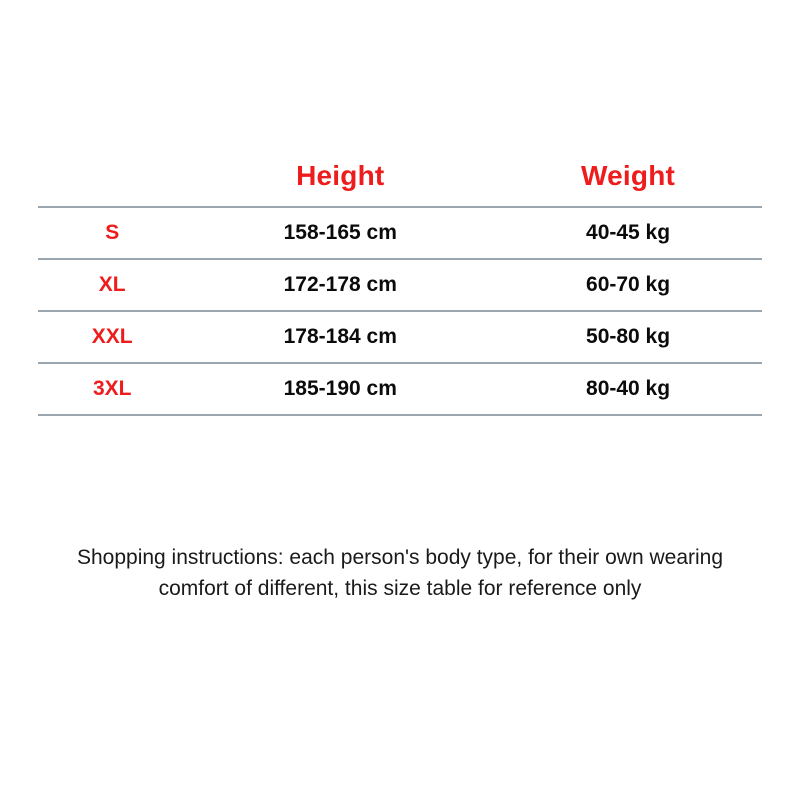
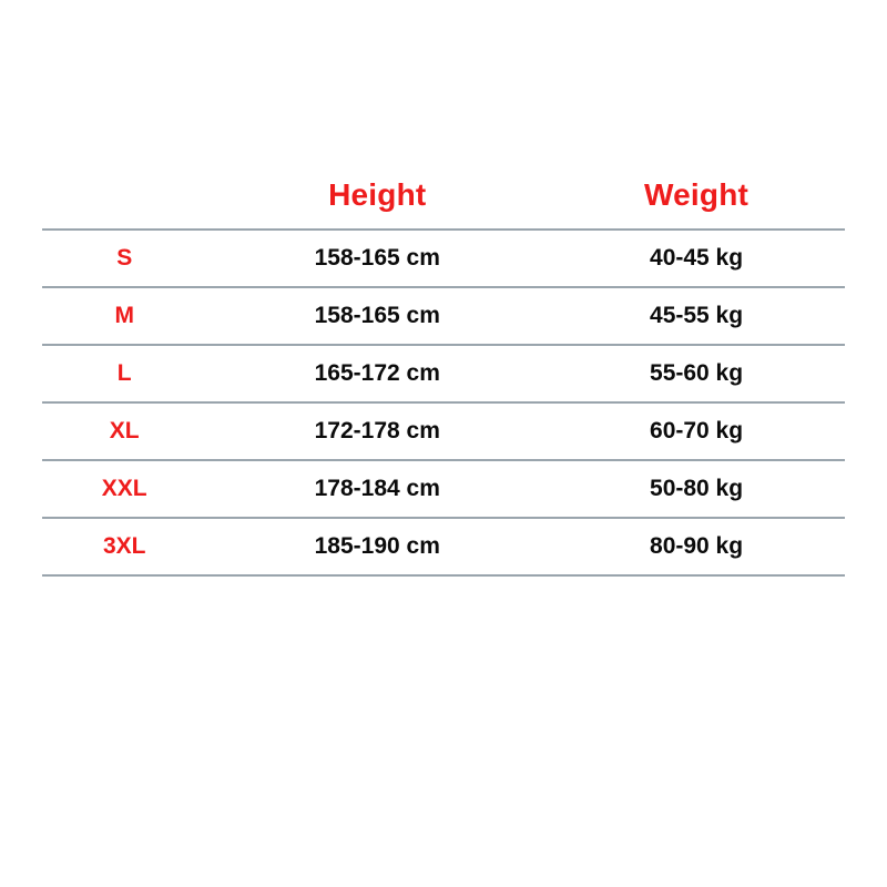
  	Height	Weight
  S	158-165 cm	40-45 kg
+ M	158-165 cm	45-55 kg
+ L	165-172 cm	55-60 kg
  XL	172-178 cm	60-70 kg
  XXL	178-184 cm	50-80 kg
- 3XL	185-190 cm	80-40 kg
+ 3XL	185-190 cm	80-90 kg
- Shopping instructions: each person's body type, for their own wearing
- comfort of different, this size table for reference only
